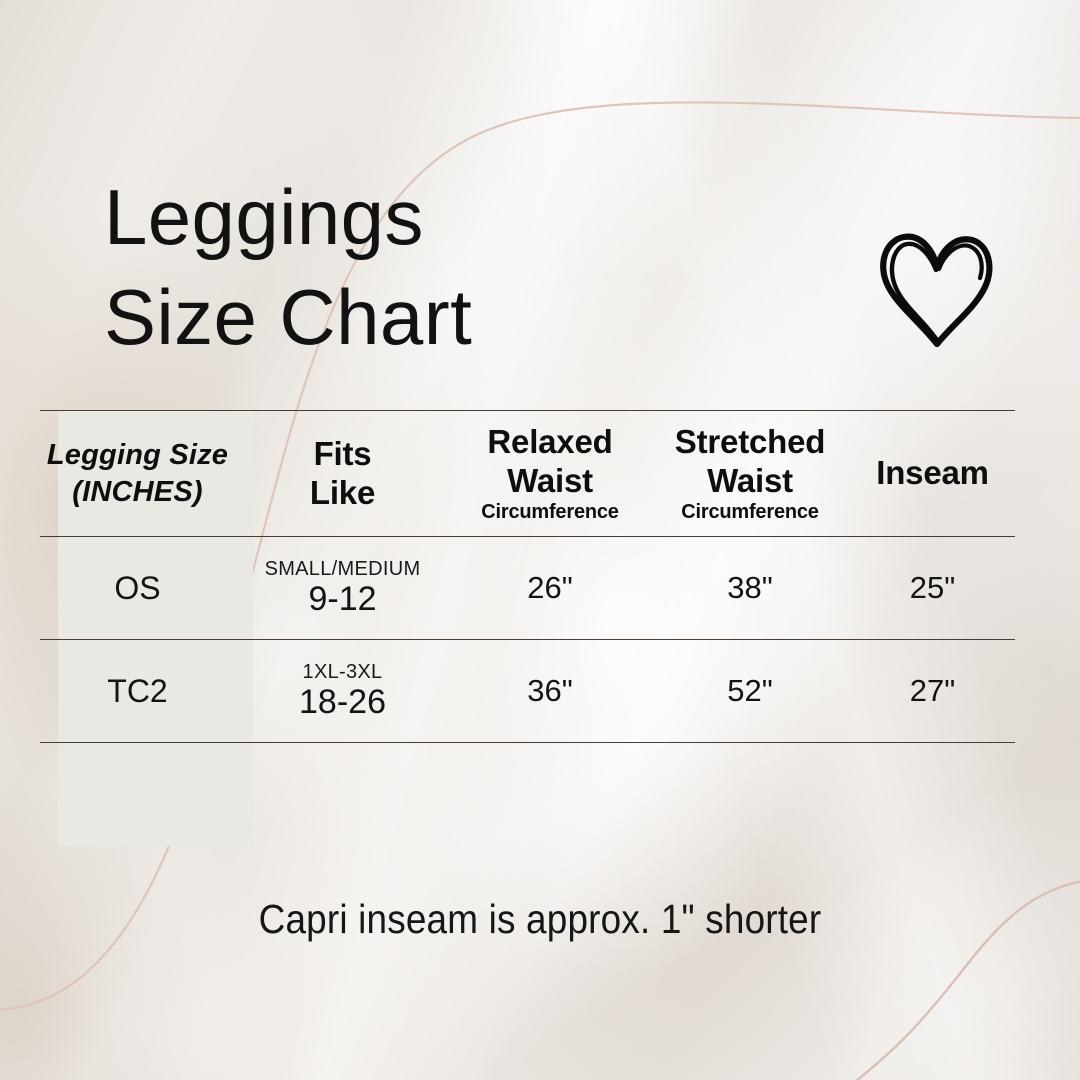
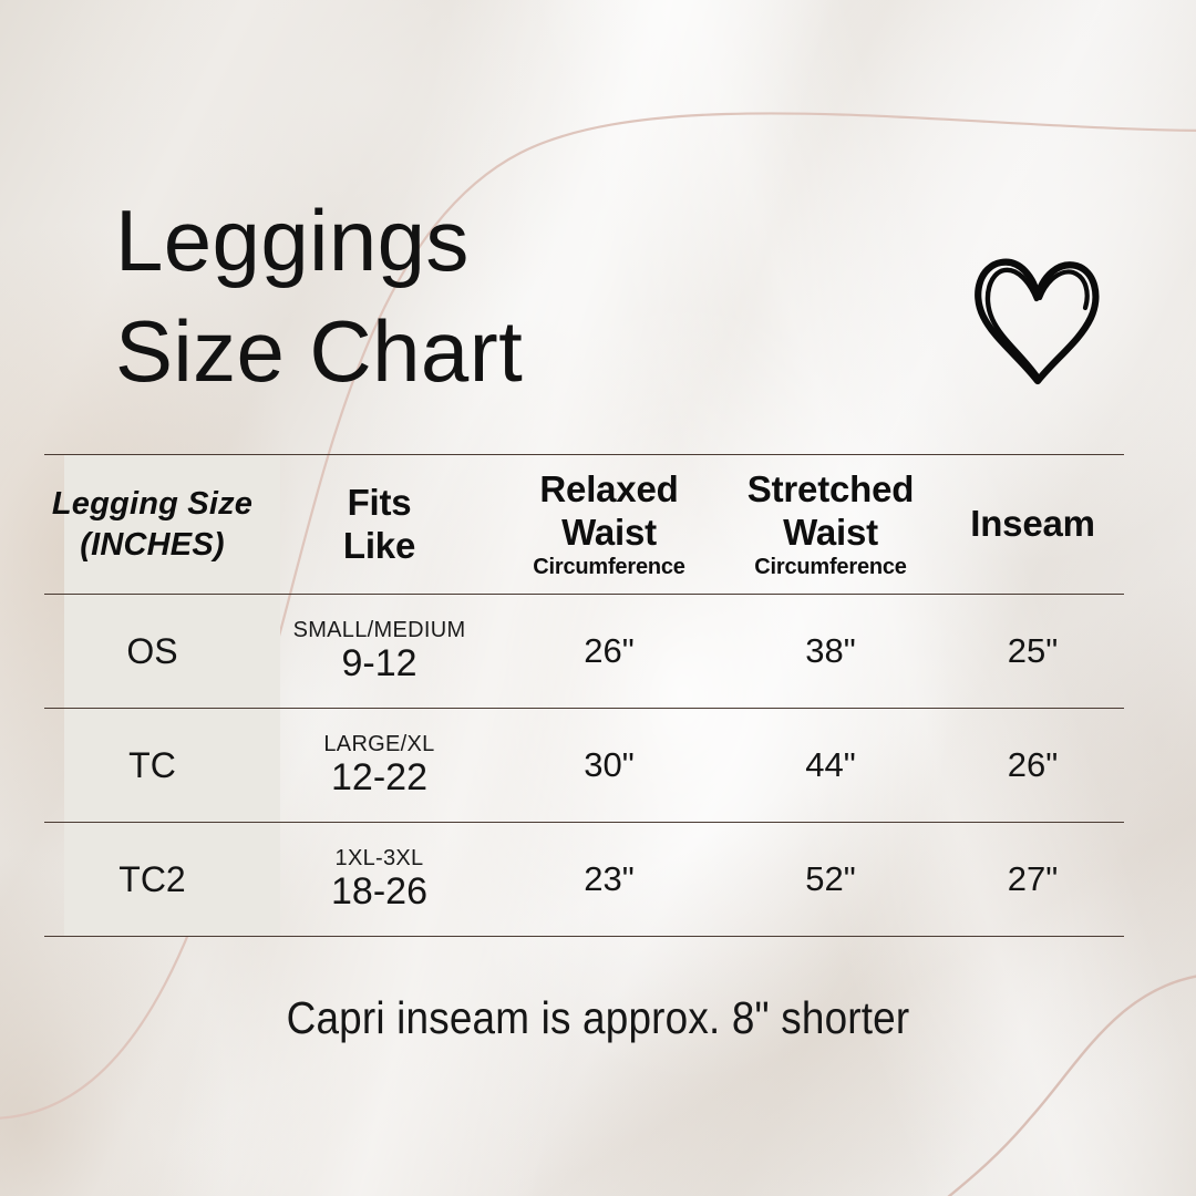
  Leggings
  Size Chart
  Legging Size (INCHES)	Fits Like	Relaxed Waist Circumference	Stretched Waist Circumference	Inseam
  OS	SMALL/MEDIUM 9-12	26"	38"	25"
+ TC	LARGE/XL 12-22	30"	44"	26"
- TC2	1XL-3XL 18-26	36"	52"	27"
+ TC2	1XL-3XL 18-26	23"	52"	27"
- Capri inseam is approx. 1" shorter
+ Capri inseam is approx. 8" shorter
